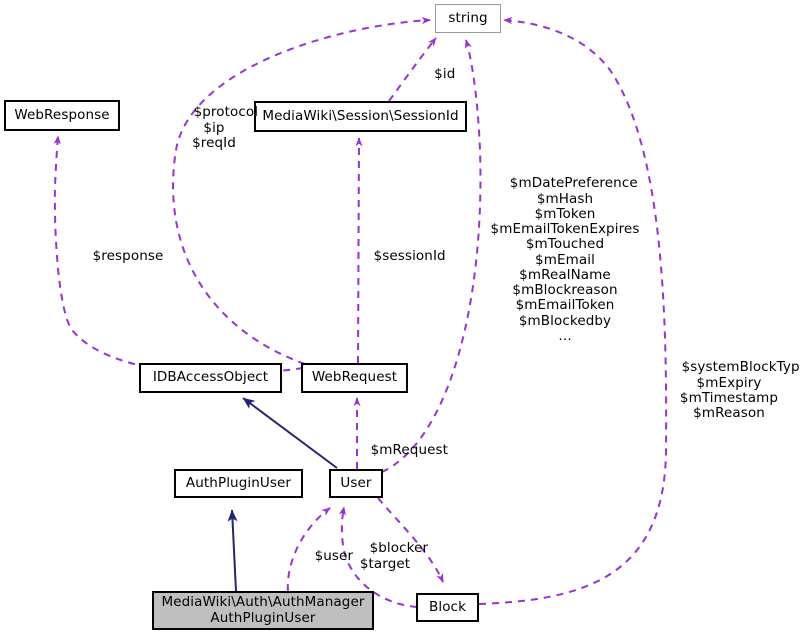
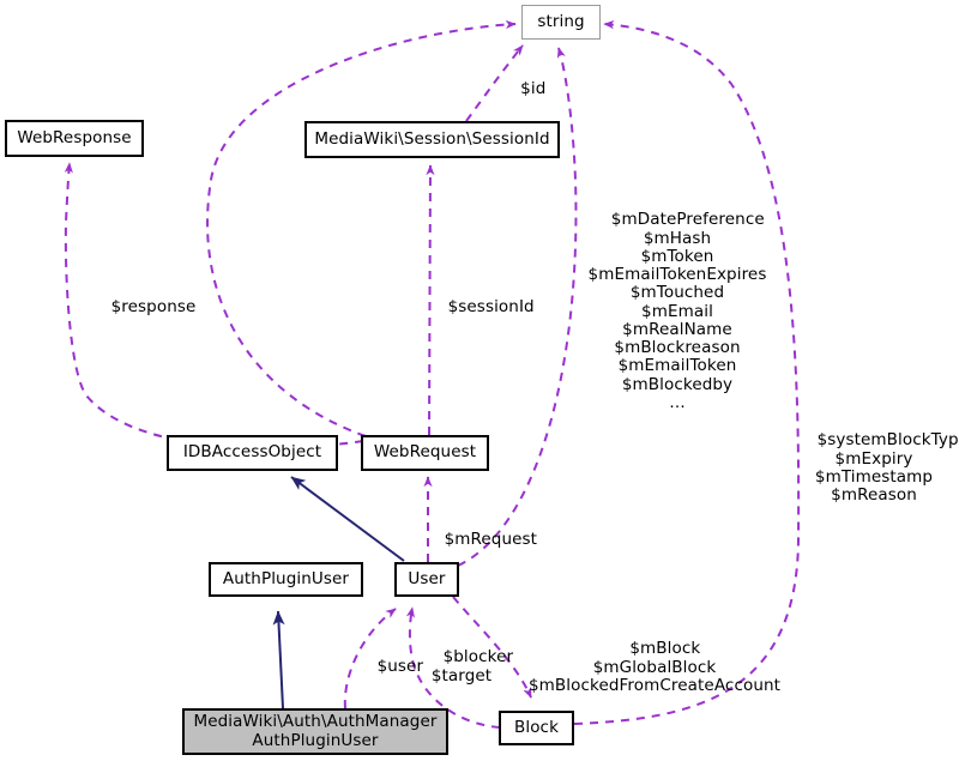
  string
  WebResponse
  MediaWiki\Session\SessionId
  IDBAccessObject
  WebRequest
  AuthPluginUser
  User
  Block
  MediaWiki\Auth\AuthManager
  AuthPluginUser
  $id
- $protocol
- $ip
- $reqId
  $mDatePreference
  $mHash
  $mToken
  $mEmailTokenExpires
  $mTouched
  $mEmail
  $mRealName
  $mBlockreason
  $mEmailToken
  $mBlockedby
  …
  $response
  $sessionId
  $systemBlockTyp
  $mExpiry
  $mTimestamp
  $mReason
  $mRequest
  $user
  $blocker
  $target
+ $mBlock
+ $mGlobalBlock
+ $mBlockedFromCreateAccount
